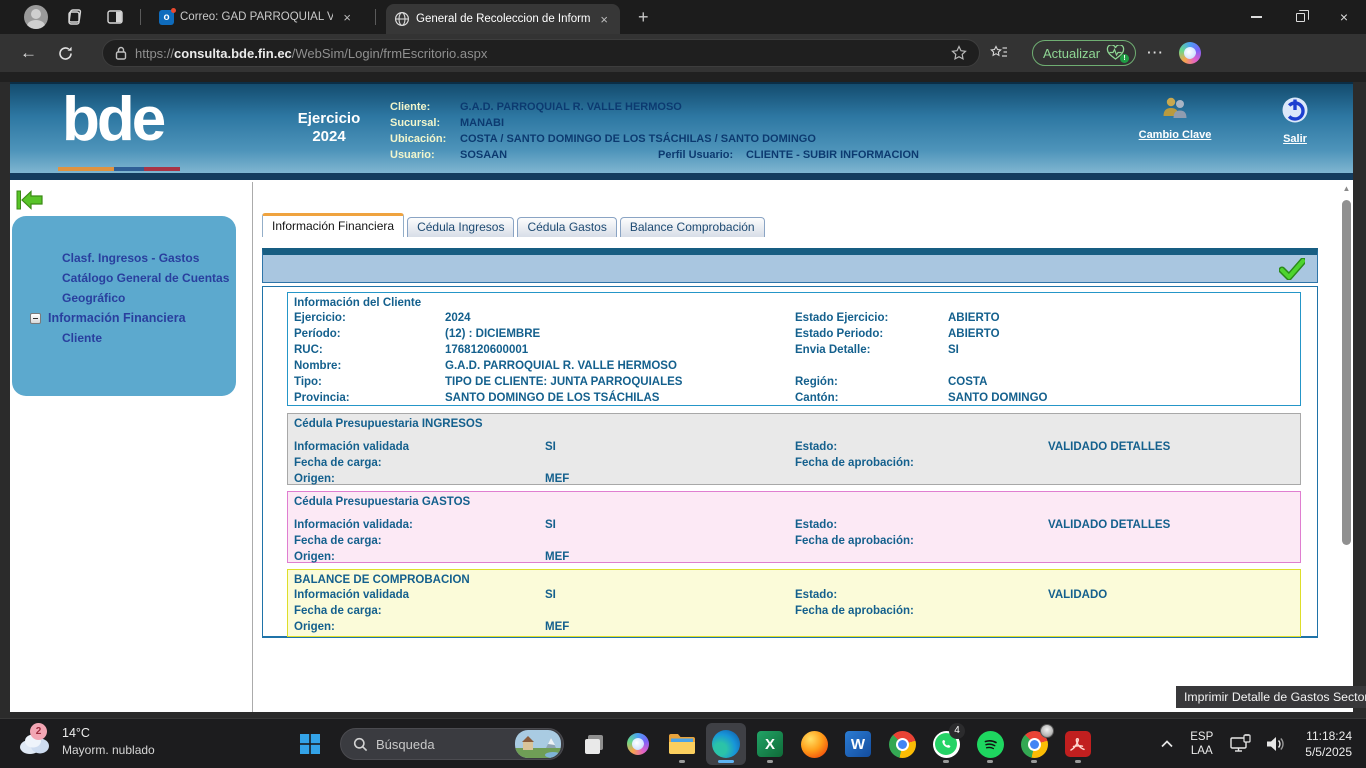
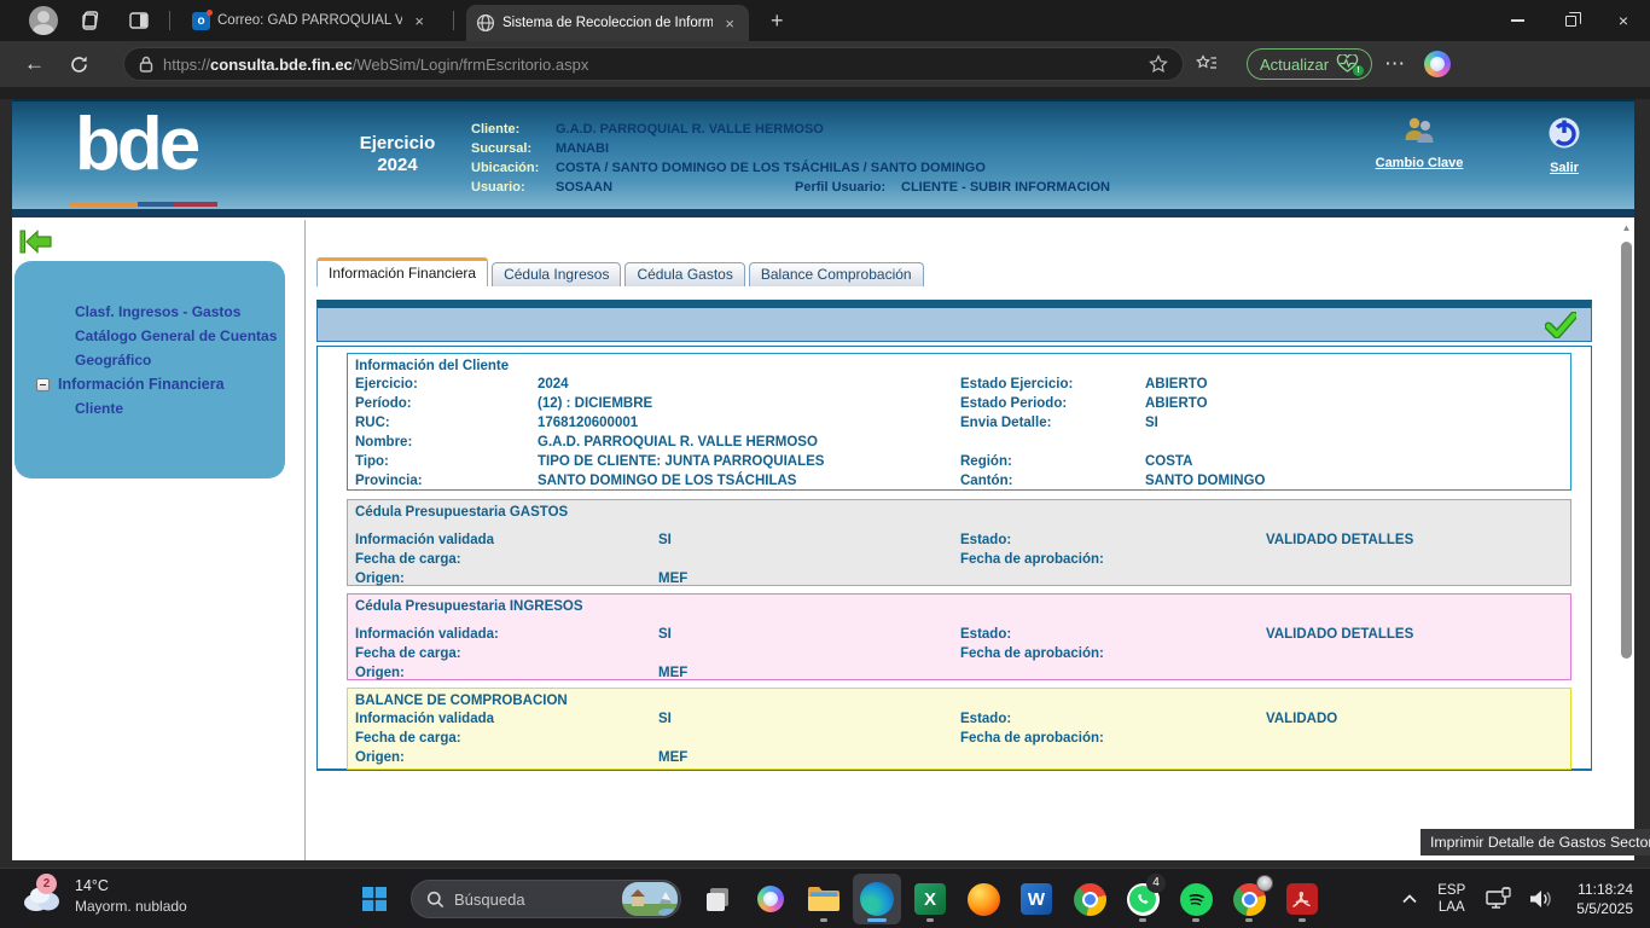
  o
  Correo: GAD PARROQUIAL V
  ×
- General de Recoleccion de Inform
+ Sistema de Recoleccion de Inform
  ×
  +
  ×
  ←
  https://consulta.bde.fin.ec/WebSim/Login/frmEscritorio.aspx
  Actualizar
  ⋯
  bde
  Ejercicio
  2024
  Cliente:
  G.A.D. PARROQUIAL R. VALLE HERMOSO
  Sucursal:
  MANABI
  Ubicación:
  COSTA / SANTO DOMINGO DE LOS TSÁCHILAS / SANTO DOMINGO
  Usuario:
  SOSAAN
  Perfil Usuario:
  CLIENTE - SUBIR INFORMACION
  Cambio Clave
  Salir
  Clasf. Ingresos - Gastos
  Catálogo General de Cuentas
  Geográfico
  Información Financiera
  Cliente
  Información Financiera
  Cédula Ingresos
  Cédula Gastos
  Balance Comprobación
  Información del Cliente
  Ejercicio:
  2024
  Estado Ejercicio:
  ABIERTO
  Período:
  (12) : DICIEMBRE
  Estado Periodo:
  ABIERTO
  RUC:
  1768120600001
  Envia Detalle:
  SI
  Nombre:
  G.A.D. PARROQUIAL R. VALLE HERMOSO
  Tipo:
  TIPO DE CLIENTE: JUNTA PARROQUIALES
  Región:
  COSTA
  Provincia:
  SANTO DOMINGO DE LOS TSÁCHILAS
  Cantón:
  SANTO DOMINGO
- Cédula Presupuestaria INGRESOS
+ Cédula Presupuestaria GASTOS
  Información validada
  SI
  Estado:
  VALIDADO DETALLES
  Fecha de carga:
  Fecha de aprobación:
  Origen:
  MEF
- Cédula Presupuestaria GASTOS
+ Cédula Presupuestaria INGRESOS
  Información validada:
  SI
  Estado:
  VALIDADO DETALLES
  Fecha de carga:
  Fecha de aprobación:
  Origen:
  MEF
  BALANCE DE COMPROBACION
  Información validada
  SI
  Estado:
  VALIDADO
  Fecha de carga:
  Fecha de aprobación:
  Origen:
  MEF
  ▲
  Imprimir Detalle de Gastos Secto
  2
  14°C
  Mayorm. nublado
  Búsqueda
  X
  W
  4
  ESP
  LAA
  11:18:24
  5/5/2025
